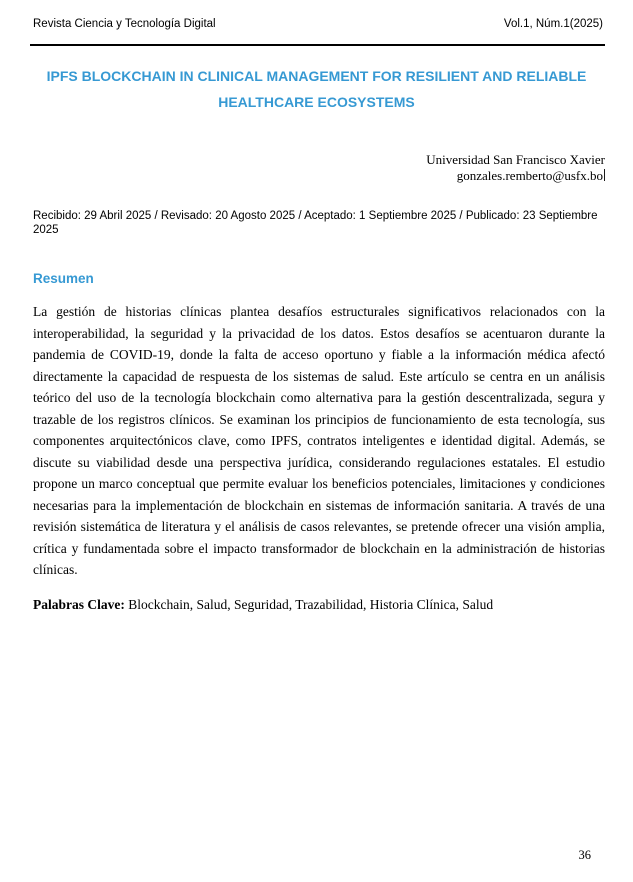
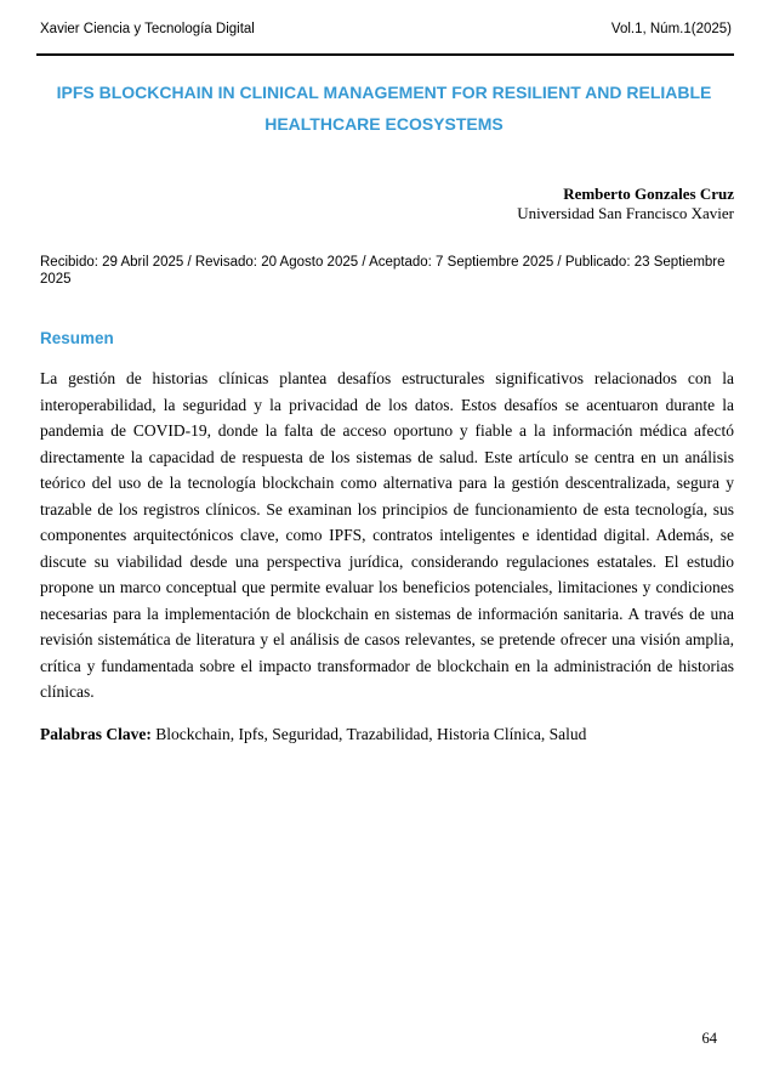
- Revista Ciencia y Tecnología Digital
+ Xavier Ciencia y Tecnología Digital
  Vol.1, Núm.1(2025)
  IPFS BLOCKCHAIN IN CLINICAL MANAGEMENT FOR RESILIENT AND RELIABLE HEALTHCARE ECOSYSTEMS
+ Remberto Gonzales Cruz
  Universidad San Francisco Xavier
- gonzales.remberto@usfx.bo
- Recibido: 29 Abril 2025 / Revisado: 20 Agosto 2025 / Aceptado: 1 Septiembre 2025 / Publicado: 23 Septiembre 2025
+ Recibido: 29 Abril 2025 / Revisado: 20 Agosto 2025 / Aceptado: 7 Septiembre 2025 / Publicado: 23 Septiembre 2025
  Resumen
  La gestión de historias clínicas plantea desafíos estructurales significativos relacionados con la interoperabilidad, la seguridad y la privacidad de los datos. Estos desafíos se acentuaron durante la pandemia de COVID-19, donde la falta de acceso oportuno y fiable a la información médica afectó directamente la capacidad de respuesta de los sistemas de salud. Este artículo se centra en un análisis teórico del uso de la tecnología blockchain como alternativa para la gestión descentralizada, segura y trazable de los registros clínicos. Se examinan los principios de funcionamiento de esta tecnología, sus componentes arquitectónicos clave, como IPFS, contratos inteligentes e identidad digital. Además, se discute su viabilidad desde una perspectiva jurídica, considerando regulaciones estatales. El estudio propone un marco conceptual que permite evaluar los beneficios potenciales, limitaciones y condiciones necesarias para la implementación de blockchain en sistemas de información sanitaria. A través de una revisión sistemática de literatura y el análisis de casos relevantes, se pretende ofrecer una visión amplia, crítica y fundamentada sobre el impacto transformador de blockchain en la administración de historias clínicas.
- Palabras Clave: Blockchain, Salud, Seguridad, Trazabilidad, Historia Clínica, Salud
+ Palabras Clave: Blockchain, Ipfs, Seguridad, Trazabilidad, Historia Clínica, Salud
- 36
+ 64
